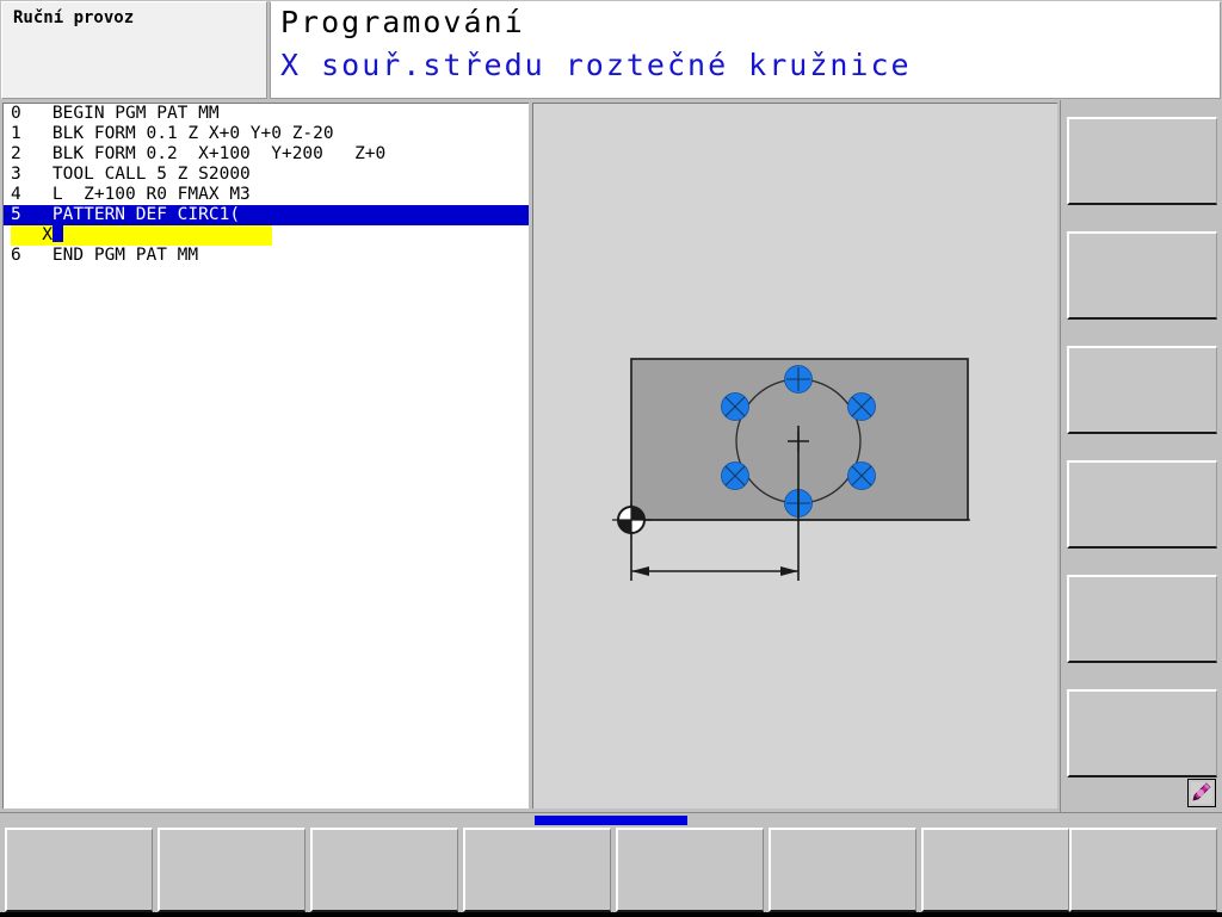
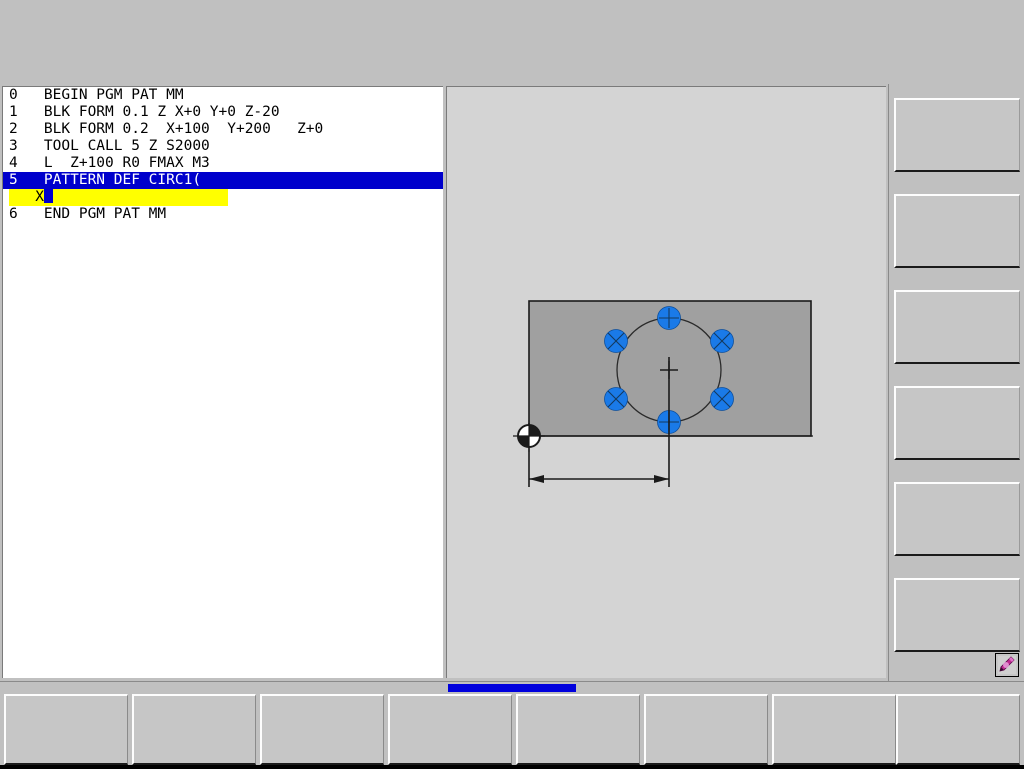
- Ruční provoz
- Programování
- X souř.středu roztečné kružnice
  0 BEGIN PGM PAT MM
  1 BLK FORM 0.1 Z X+0 Y+0 Z-20
  2 BLK FORM 0.2 X+100 Y+200 Z+0
  3 TOOL CALL 5 Z S2000
  4 L Z+100 R0 FMAX M3
  5 PATTERN DEF CIRC1(
  X
  6 END PGM PAT MM
